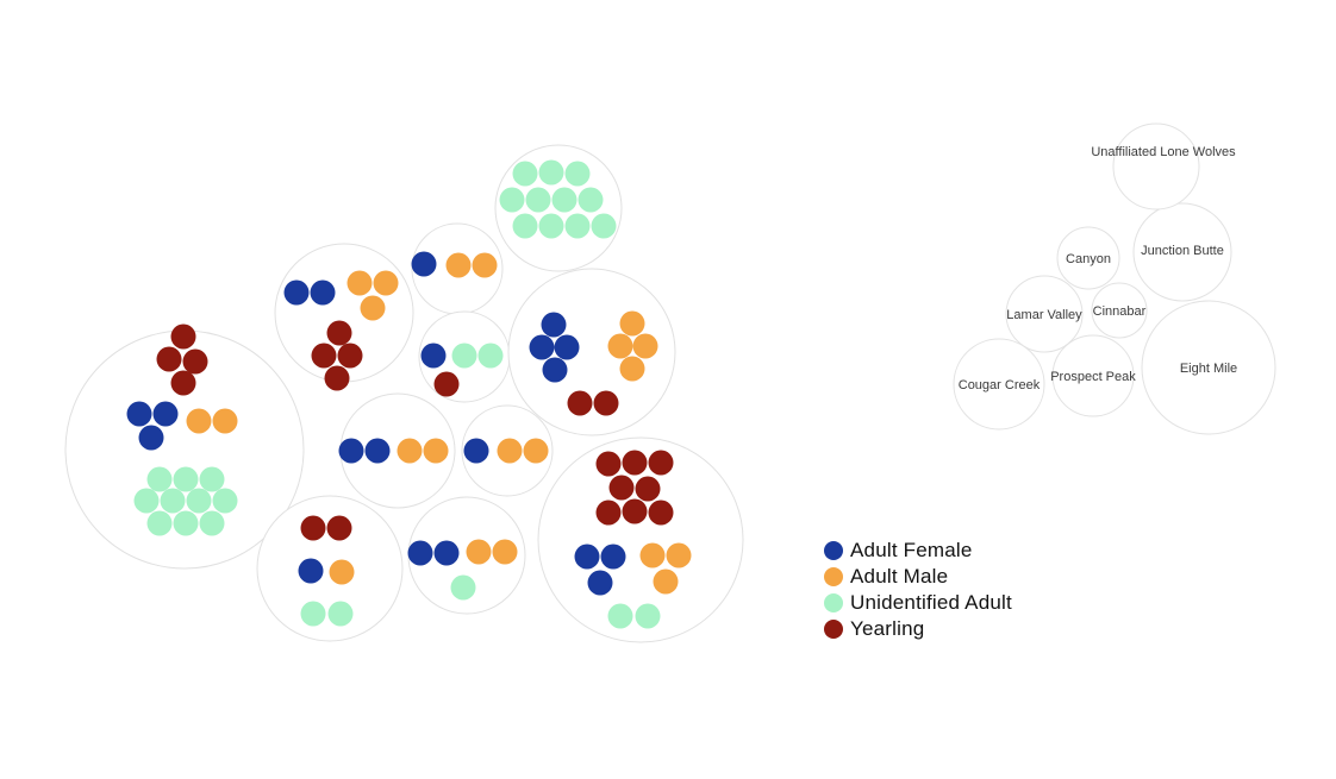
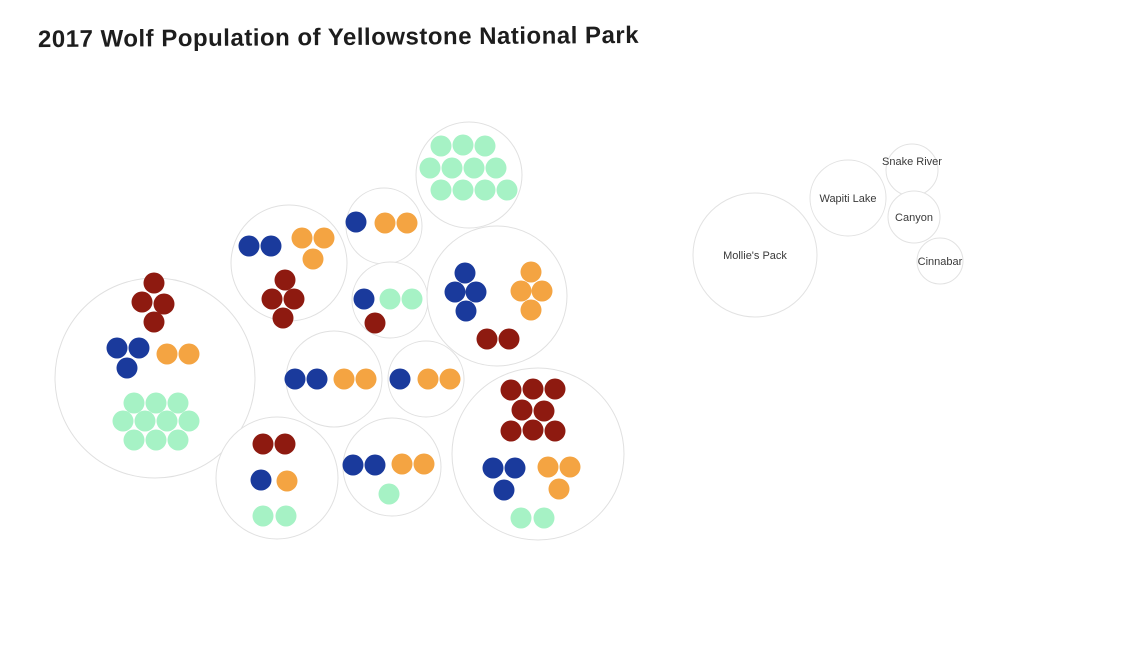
+ 2017 Wolf Population of Yellowstone National Park
+ Mollie's Pack
+ Wapiti Lake
+ Snake River
  Canyon
- Junction Butte
- Lamar Valley
  Cinnabar
- Cougar Creek
- Prospect Peak
- Eight Mile
- Unaffiliated Lone Wolves
- Adult Female
- Adult Male
- Unidentified Adult
- Yearling
